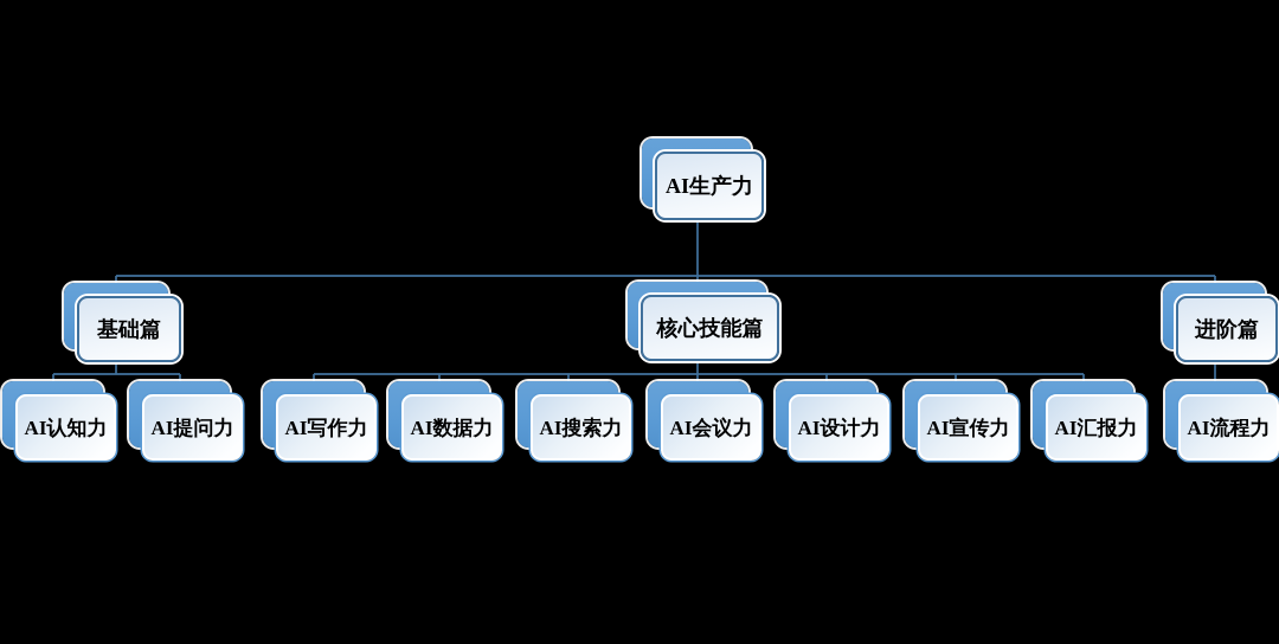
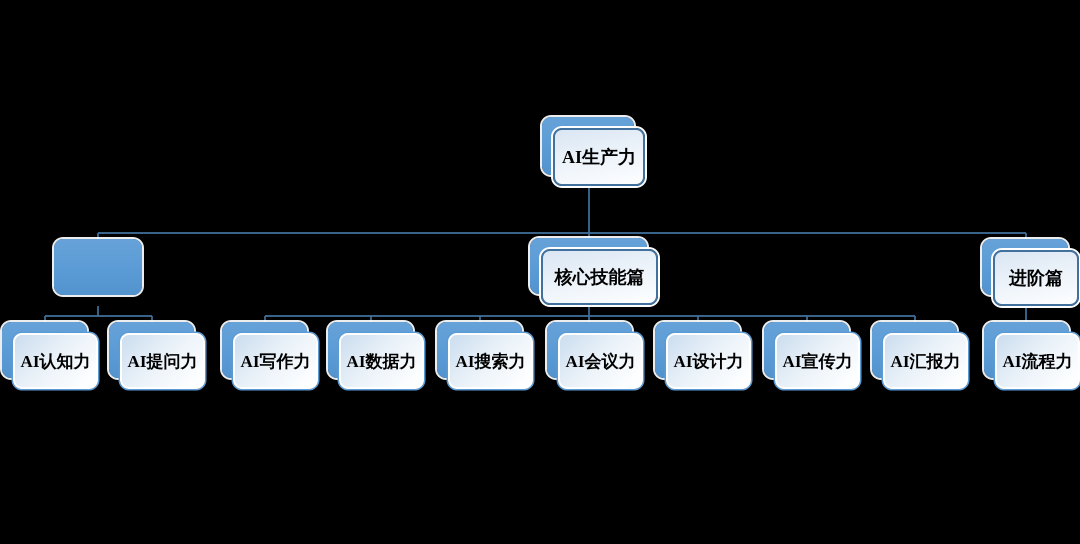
  AI生产力
- 基础篇
  核心技能篇
  进阶篇
  AI认知力
  AI提问力
  AI写作力
  AI数据力
  AI搜索力
  AI会议力
  AI设计力
  AI宣传力
  AI汇报力
  AI流程力
